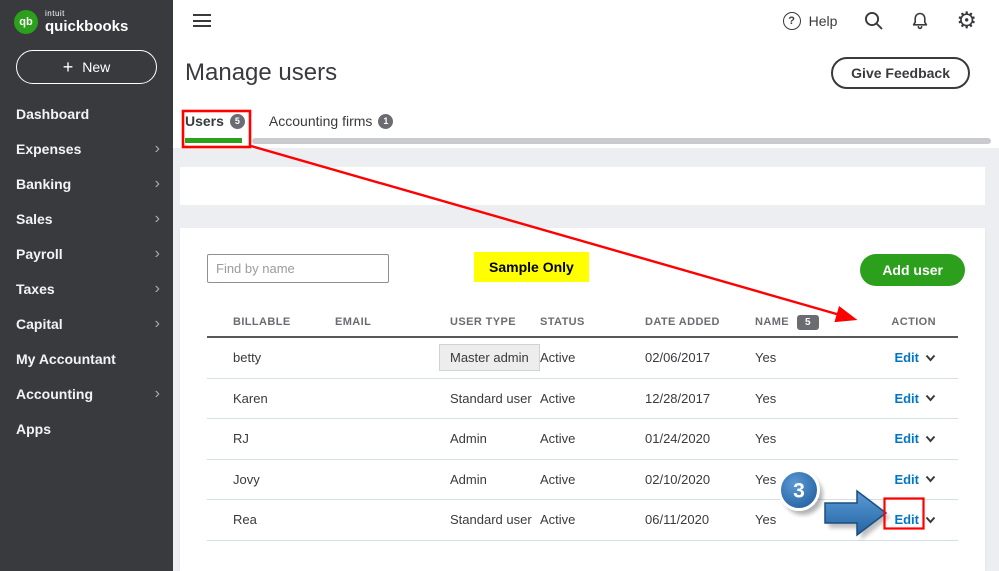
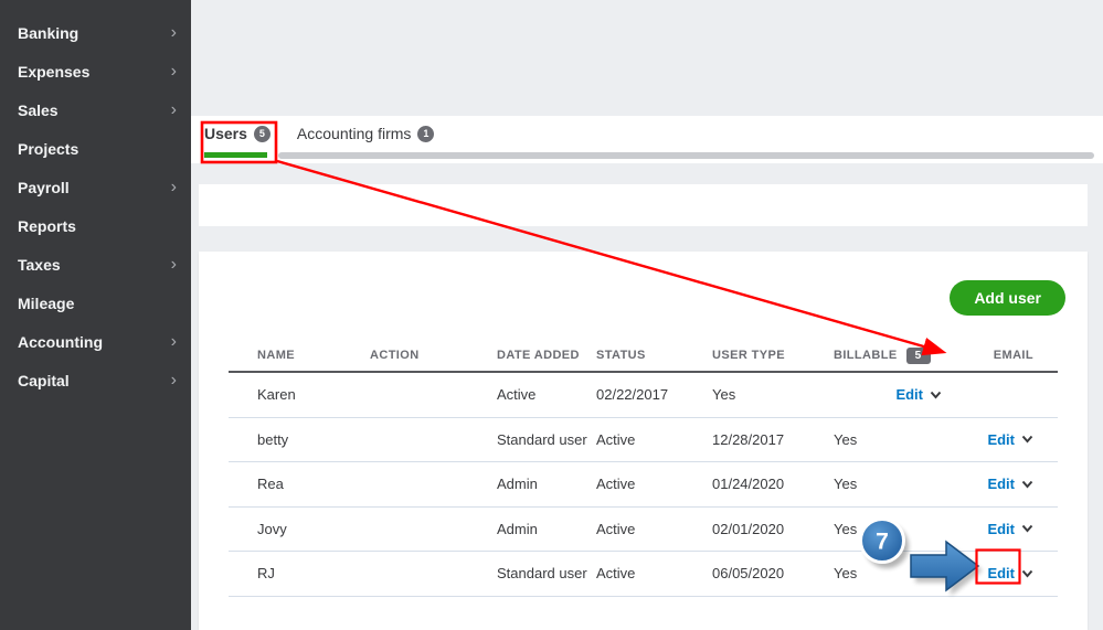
- qb
- intuit
- quickbooks
- +
- New
- Dashboard
- Expenses
+ Banking
  ›
- Banking
+ Expenses
  ›
  Sales
  ›
+ Projects
  Payroll
  ›
+ Reports
  Taxes
  ›
+ Mileage
- Capital
+ Accounting
  ›
- My Accountant
- Accounting
+ Capital
  ›
- Apps
- ?
- Help
- ⚙
- Manage users
- Give Feedback
  Users
  5
  Accounting firms
  1
- Find by name
- Sample Only
  Add user
- BILLABLE
+ NAME
- EMAIL
+ ACTION
- USER TYPE
+ DATE ADDED
  STATUS
- DATE ADDED
+ USER TYPE
- NAME
+ BILLABLE
  5
- ACTION
+ EMAIL
- betty
+ Karen
- Master admin
  Active
- 02/06/2017
+ 02/22/2017
  Yes
  Edit
- Karen
+ betty
  Standard user
  Active
  12/28/2017
  Yes
  Edit
- RJ
+ Rea
  Admin
  Active
  01/24/2020
  Yes
  Edit
  Jovy
  Admin
  Active
- 02/10/2020
+ 02/01/2020
  Yes
  Edit
- Rea
+ RJ
  Standard user
  Active
- 06/11/2020
+ 06/05/2020
  Yes
  Edit
- 3
+ 7
